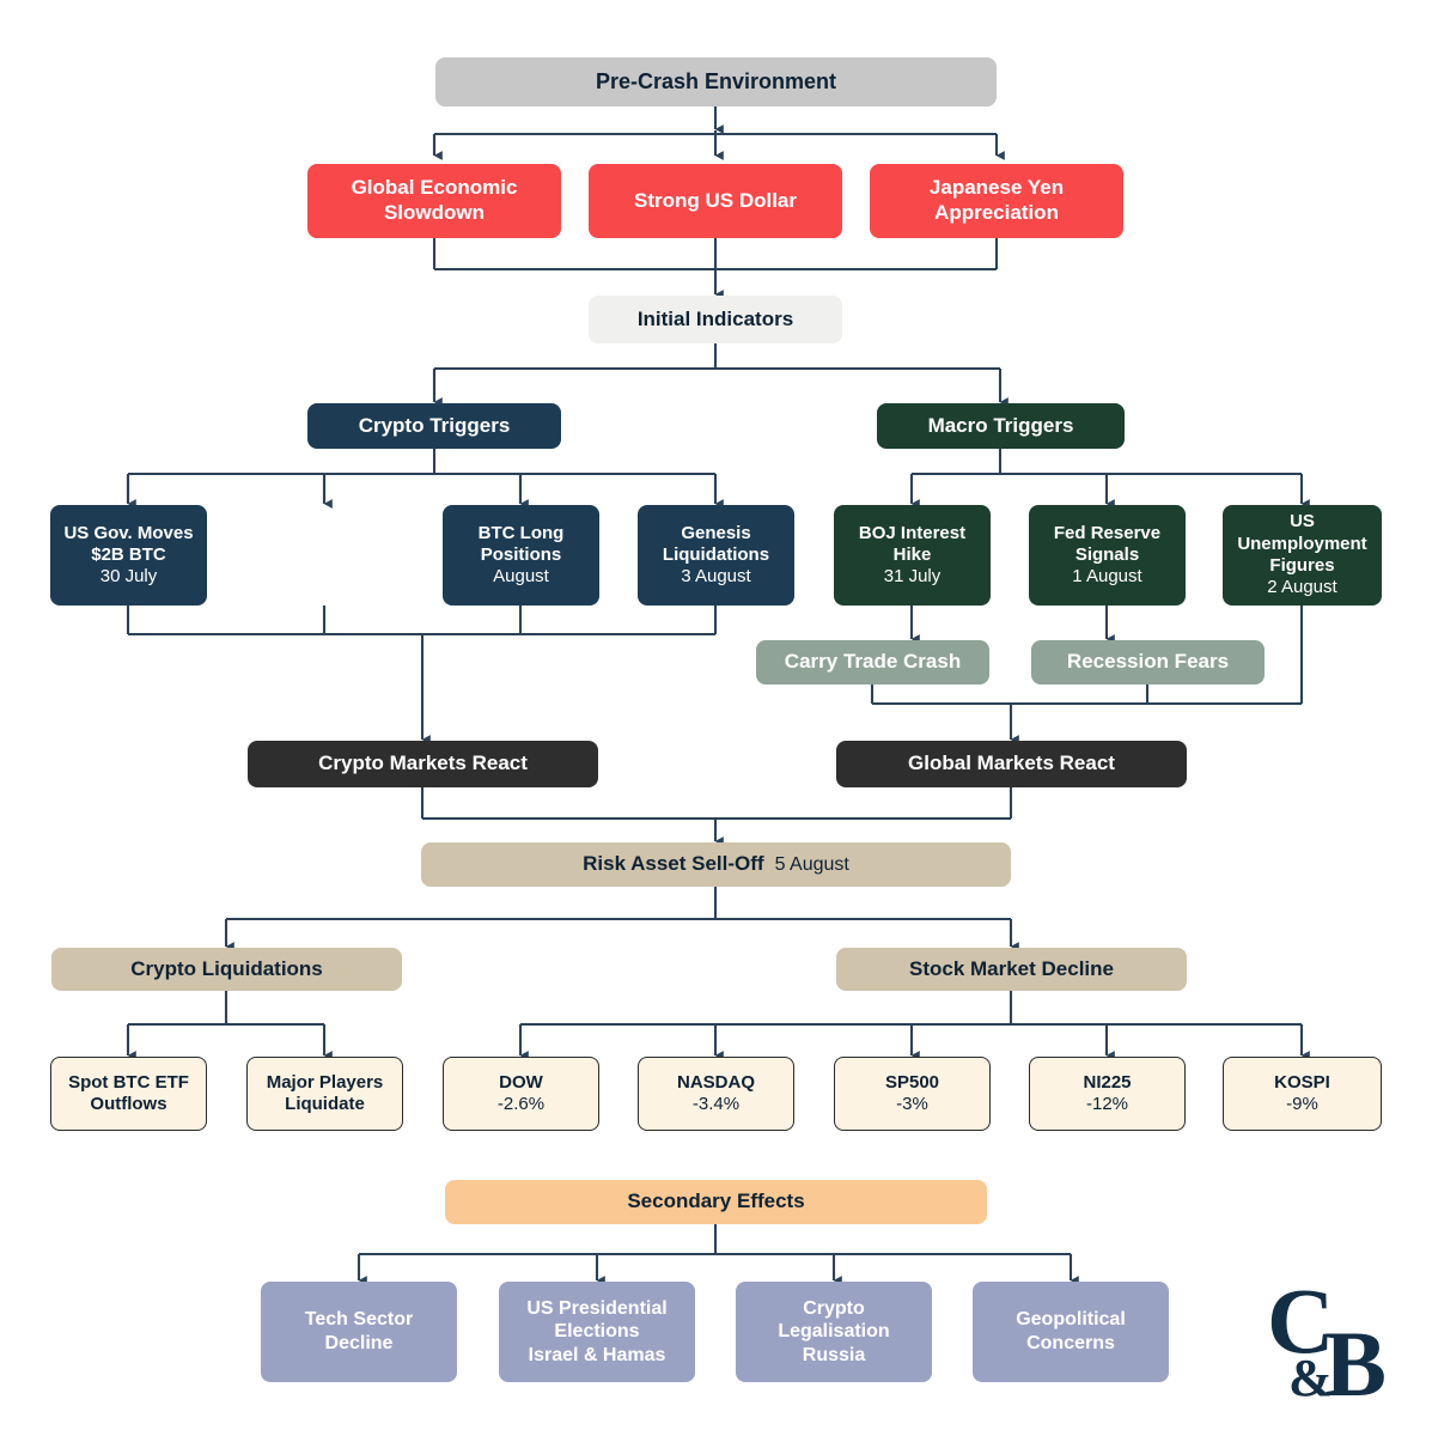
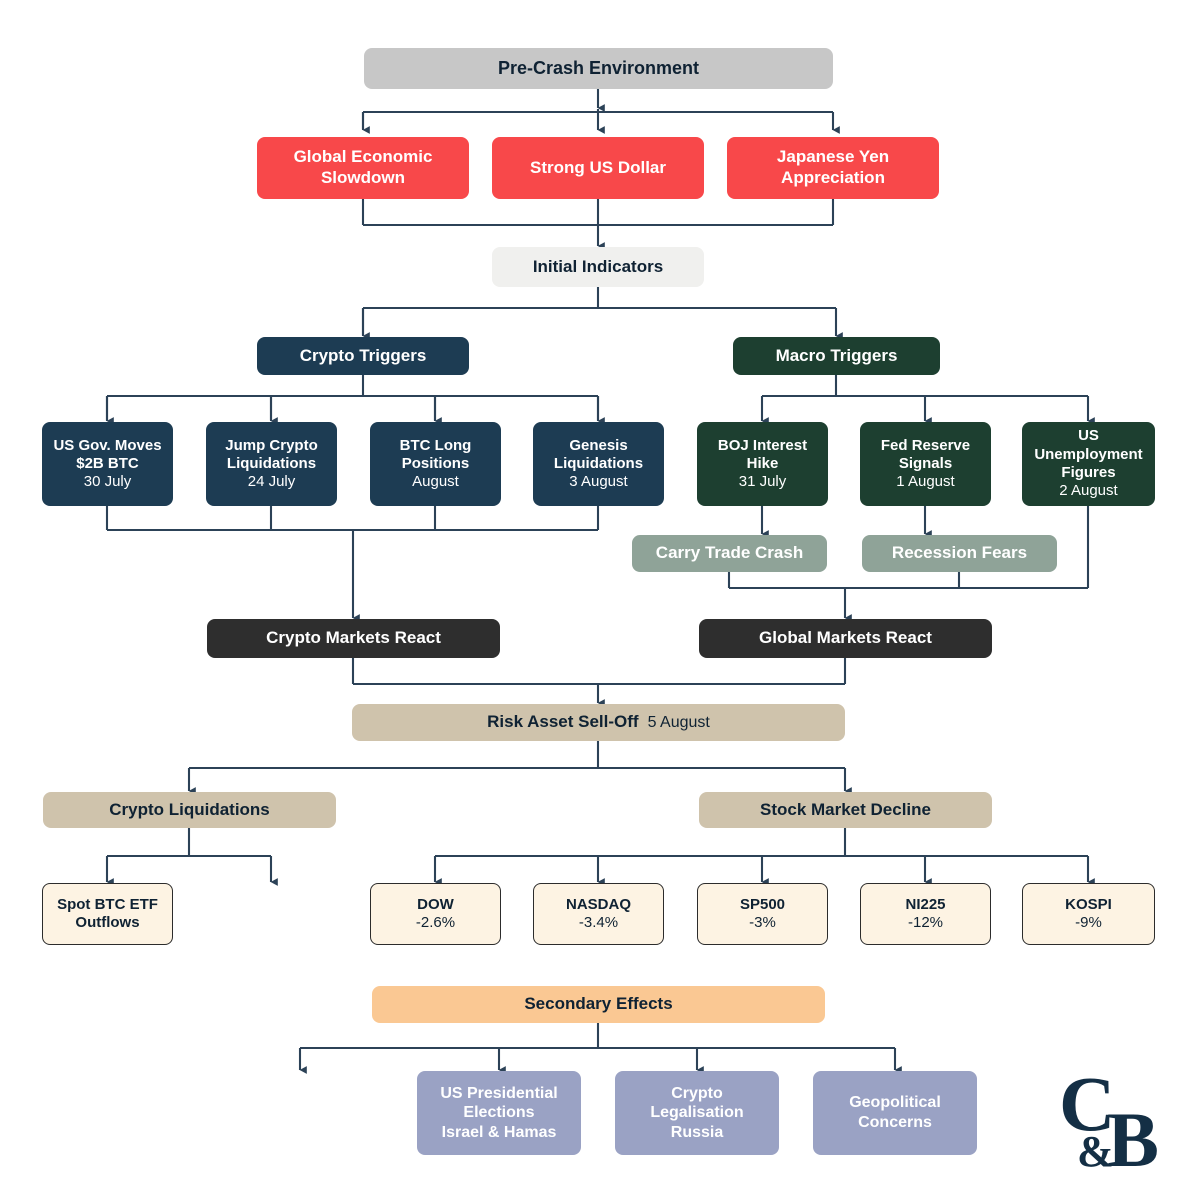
  Pre-Crash Environment
  Global Economic Slowdown
  Strong US Dollar
  Japanese Yen Appreciation
  Initial Indicators
  Crypto Triggers
  Macro Triggers
  US Gov. Moves $2B BTC
  30 July
+ Jump Crypto Liquidations
+ 24 July
  BTC Long Positions
  August
  Genesis Liquidations
  3 August
  BOJ Interest Hike
  31 July
  Fed Reserve Signals
  1 August
  US Unemployment Figures
  2 August
  Carry Trade Crash
  Recession Fears
  Crypto Markets React
  Global Markets React
  Risk Asset Sell-Off
  5 August
  Crypto Liquidations
  Stock Market Decline
  Spot BTC ETF Outflows
- Major Players Liquidate
  DOW
  -2.6%
  NASDAQ
  -3.4%
  SP500
  -3%
  NI225
  -12%
  KOSPI
  -9%
  Secondary Effects
- Tech Sector Decline
  US Presidential Elections
  Israel & Hamas
  Crypto Legalisation
  Russia
  Geopolitical Concerns
  C
  &
  B
